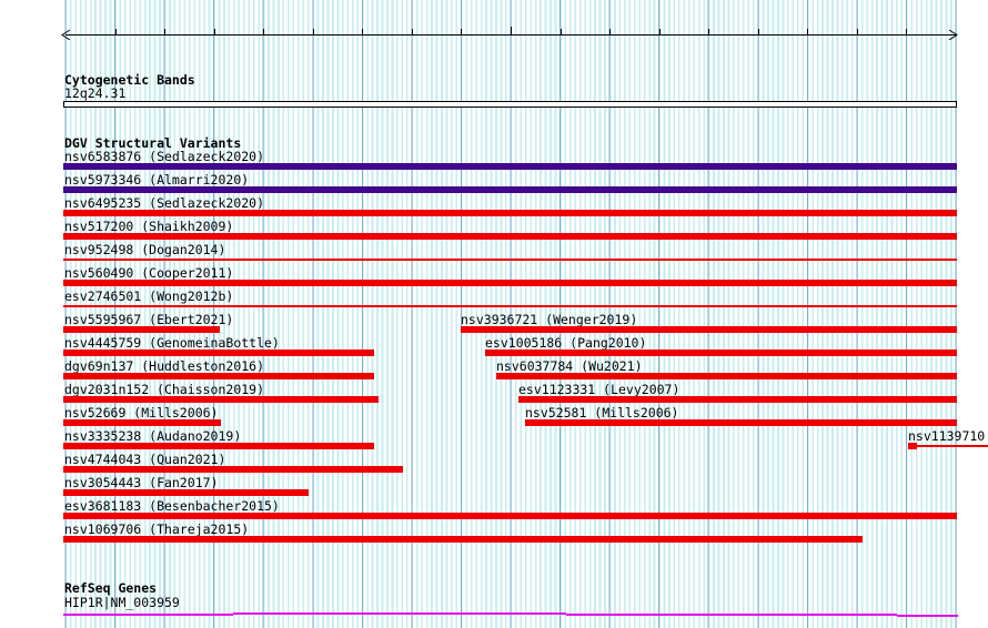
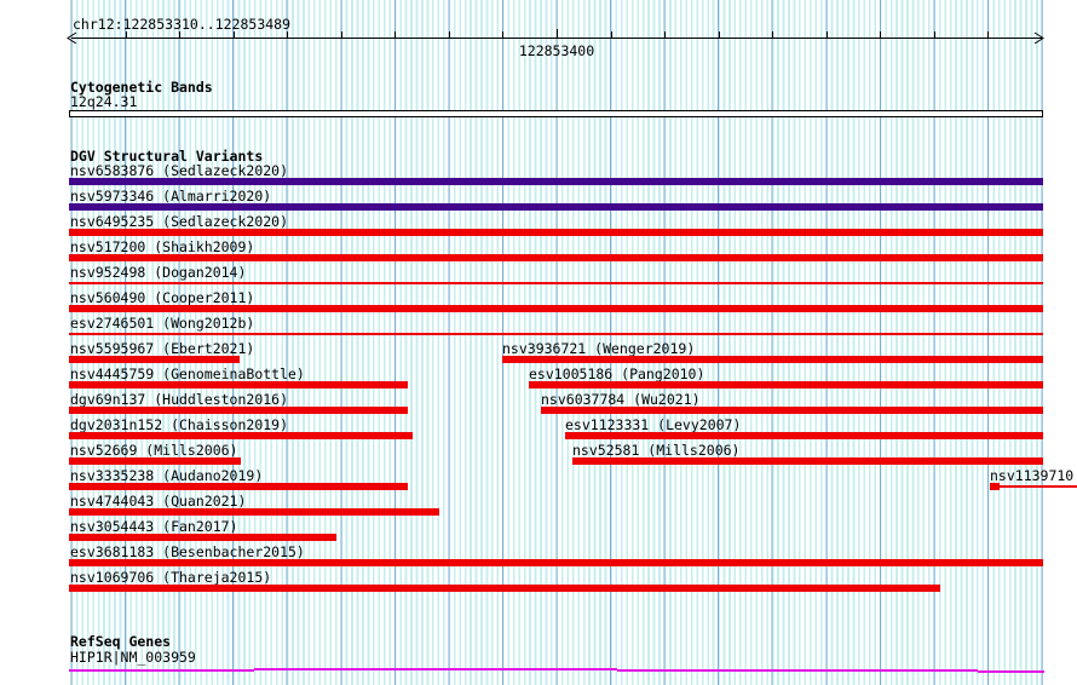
+ chr12:122853310..122853489
+ 122853400
  Cytogenetic Bands
  12q24.31
  DGV Structural Variants
  nsv6583876 (Sedlazeck2020)
  nsv5973346 (Almarri2020)
  nsv6495235 (Sedlazeck2020)
  nsv517200 (Shaikh2009)
  nsv952498 (Dogan2014)
  nsv560490 (Cooper2011)
  esv2746501 (Wong2012b)
  nsv5595967 (Ebert2021)
  nsv3936721 (Wenger2019)
  nsv4445759 (GenomeinaBottle)
  esv1005186 (Pang2010)
  dgv69n137 (Huddleston2016)
  nsv6037784 (Wu2021)
  dgv2031n152 (Chaisson2019)
  esv1123331 (Levy2007)
  nsv52669 (Mills2006)
  nsv52581 (Mills2006)
  nsv3335238 (Audano2019)
  nsv1139710
  nsv4744043 (Quan2021)
  nsv3054443 (Fan2017)
  esv3681183 (Besenbacher2015)
  nsv1069706 (Thareja2015)
  RefSeq Genes
  HIP1R|NM_003959
